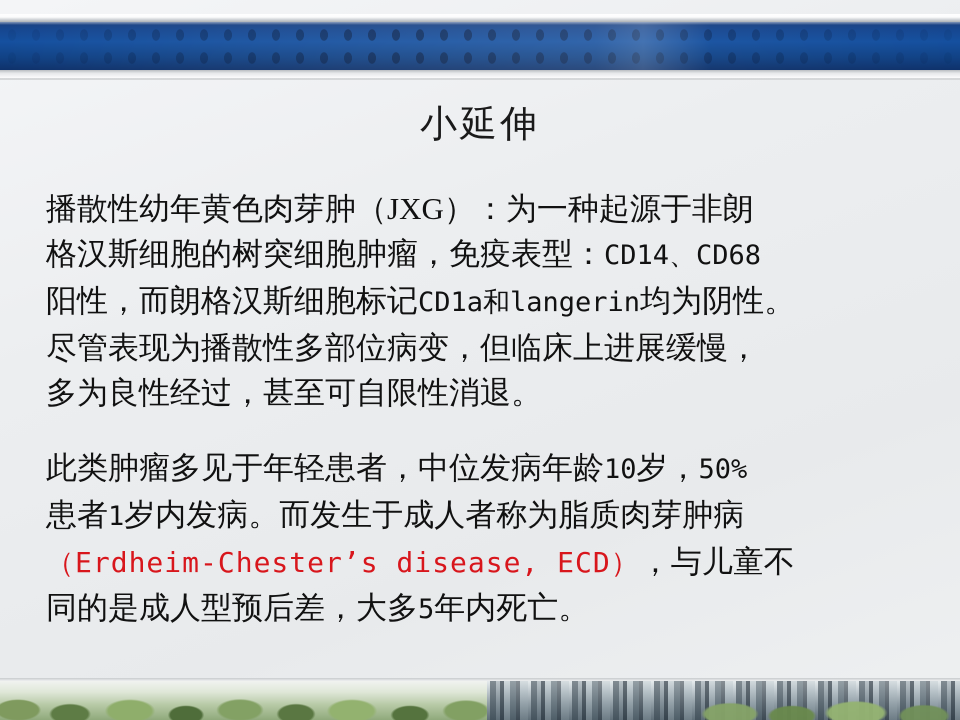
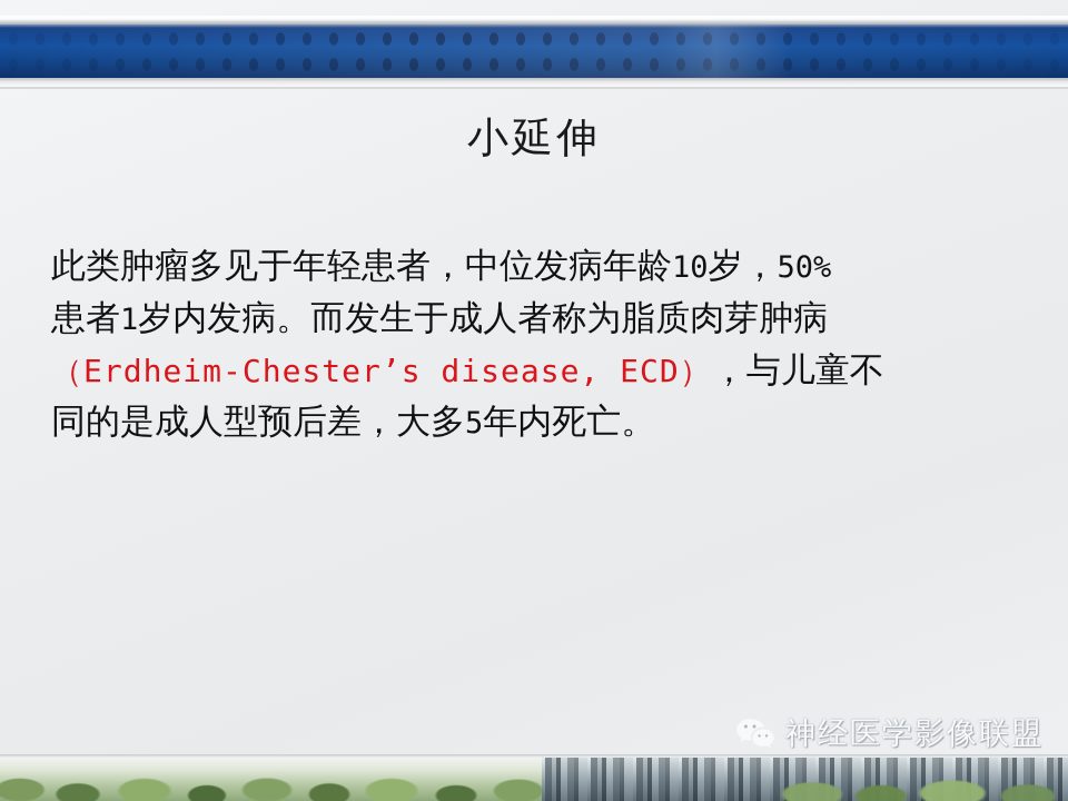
  小延伸
- 播散性幼年黄色肉芽肿（JXG）：为一种起源于非朗
- 格汉斯细胞的树突细胞肿瘤，免疫表型：CD14、CD68
- 阳性，而朗格汉斯细胞标记CD1a和langerin均为阴性。
- 尽管表现为播散性多部位病变，但临床上进展缓慢，
- 多为良性经过，甚至可自限性消退。
  此类肿瘤多见于年轻患者，中位发病年龄10岁，50%
  患者1岁内发病。而发生于成人者称为脂质肉芽肿病
  （Erdheim-Chester’s disease, ECD），与儿童不
  同的是成人型预后差，大多5年内死亡。
+ 神经医学影像联盟
